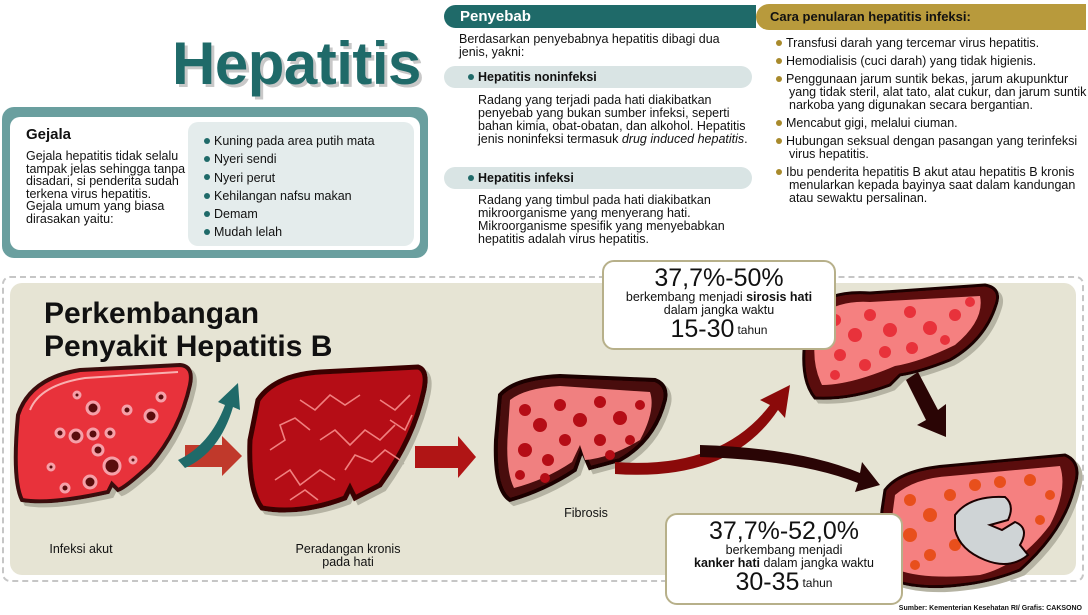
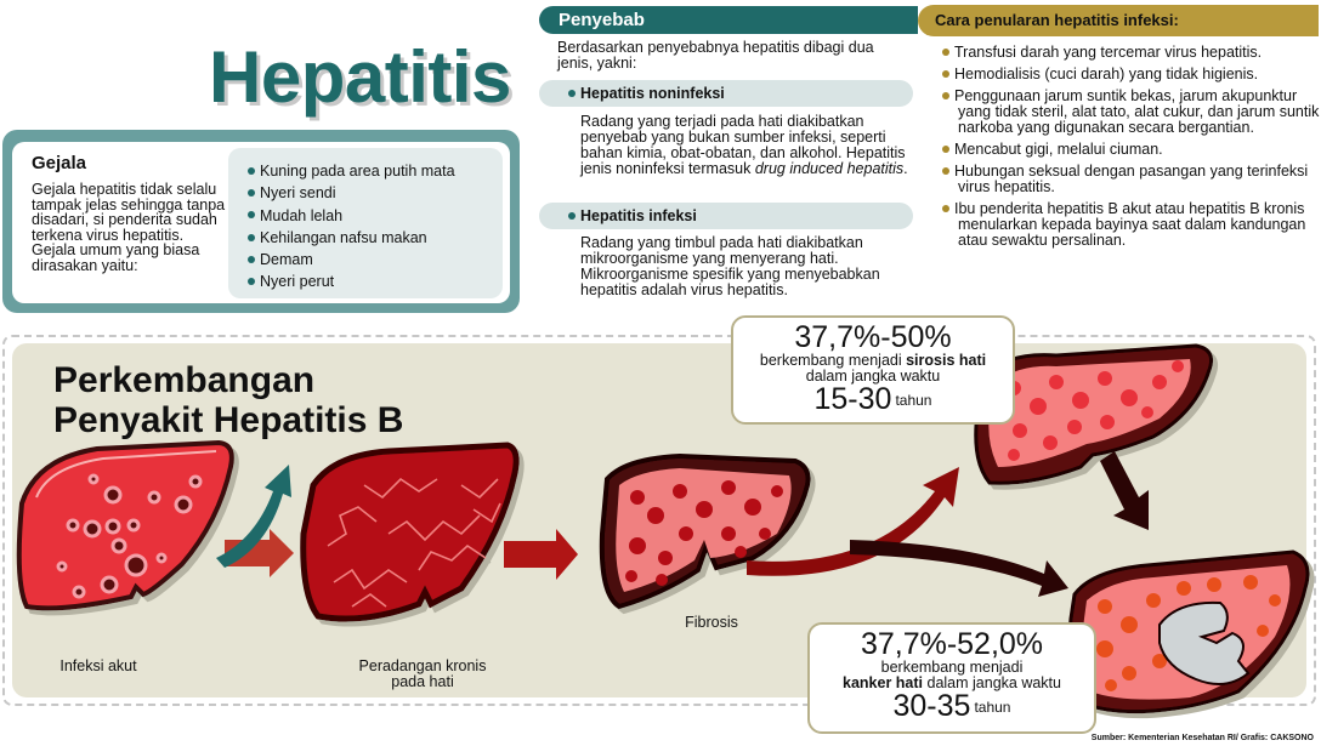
  Hepatitis
  Gejala
  Gejala hepatitis tidak selalu tampak jelas sehingga tanpa disadari, si penderita sudah terkena virus hepatitis. Gejala umum yang biasa dirasakan yaitu:
  Kuning pada area putih mata
  Nyeri sendi
- Nyeri perut
+ Mudah lelah
  Kehilangan nafsu makan
  Demam
- Mudah lelah
+ Nyeri perut
  Penyebab
  Berdasarkan penyebabnya hepatitis dibagi dua jenis, yakni:
  Hepatitis noninfeksi
  Radang yang terjadi pada hati diakibatkan penyebab yang bukan sumber infeksi, seperti bahan kimia, obat-obatan, dan alkohol. Hepatitis jenis noninfeksi termasuk drug induced hepatitis.
  Hepatitis infeksi
  Radang yang timbul pada hati diakibatkan mikroorganisme yang menyerang hati. Mikroorganisme spesifik yang menyebabkan hepatitis adalah virus hepatitis.
  Cara penularan hepatitis infeksi:
  Transfusi darah yang tercemar virus hepatitis.
  Hemodialisis (cuci darah) yang tidak higienis.
  Penggunaan jarum suntik bekas, jarum akupunktur yang tidak steril, alat tato, alat cukur, dan jarum suntik narkoba yang digunakan secara bergantian.
  Mencabut gigi, melalui ciuman.
  Hubungan seksual dengan pasangan yang terinfeksi virus hepatitis.
  Ibu penderita hepatitis B akut atau hepatitis B kronis menularkan kepada bayinya saat dalam kandungan atau sewaktu persalinan.
  Perkembangan
  Penyakit Hepatitis B
  Infeksi akut
  Peradangan kronis
  pada hati
  Fibrosis
  37,7%-50%
  berkembang menjadi sirosis hati
  dalam jangka waktu
  15-30 tahun
  37,7%-52,0%
  berkembang menjadi
  kanker hati dalam jangka waktu
  30-35 tahun
